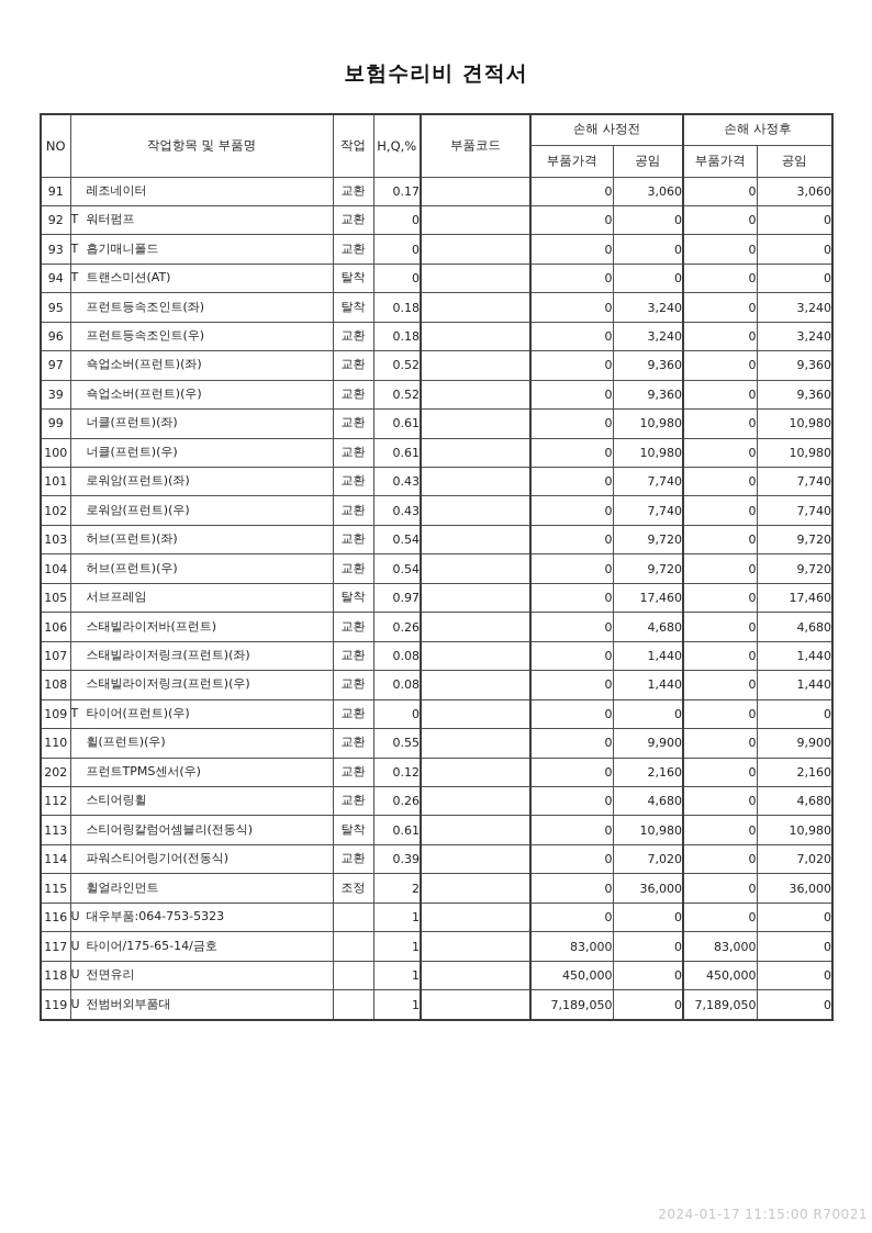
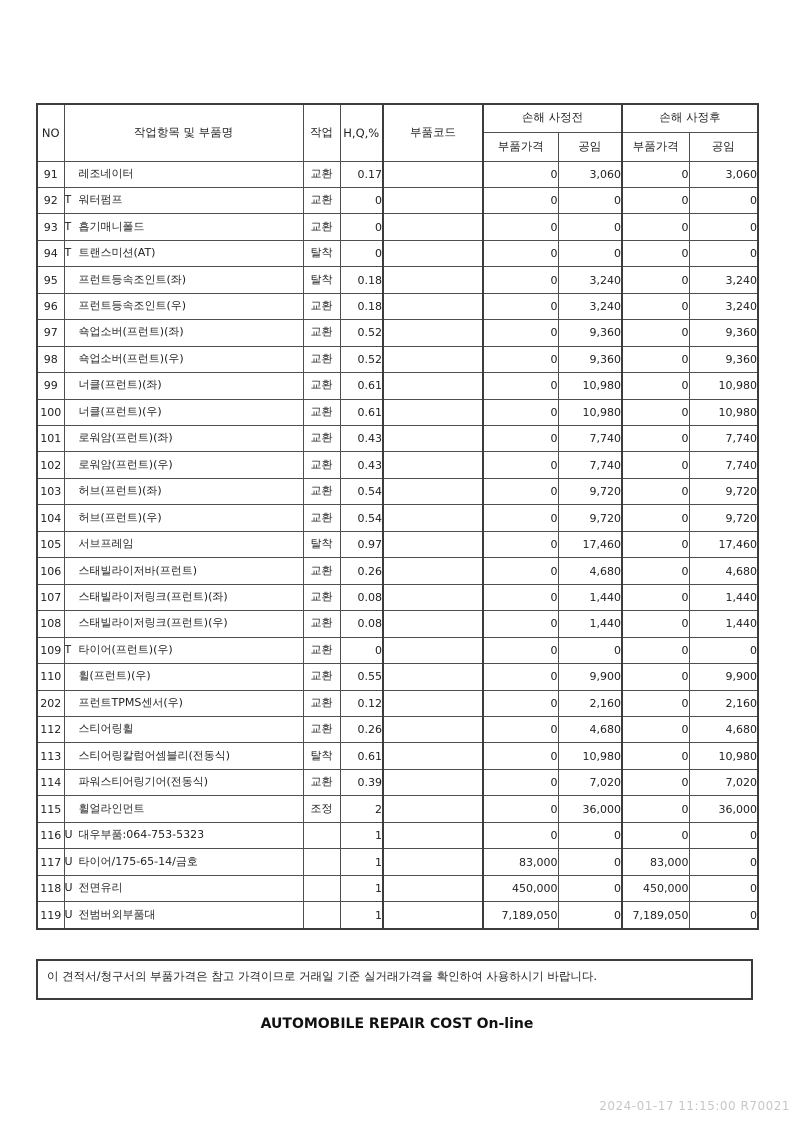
- 보험수리비 견적서
  NO	작업항목 및 부품명	작업	H,Q,%	부품코드	손해 사정전	손해 사정후
  부품가격	공임	부품가격	공임
  91	레조네이터	교환	0.17		0	3,060	0	3,060
  92	T 워터펌프	교환	0		0	0	0	0
  93	T 흡기매니폴드	교환	0		0	0	0	0
  94	T 트랜스미션(AT)	탈착	0		0	0	0	0
  95	프런트등속조인트(좌)	탈착	0.18		0	3,240	0	3,240
  96	프런트등속조인트(우)	교환	0.18		0	3,240	0	3,240
  97	쇽업소버(프런트)(좌)	교환	0.52		0	9,360	0	9,360
- 39	쇽업소버(프런트)(우)	교환	0.52		0	9,360	0	9,360
+ 98	쇽업소버(프런트)(우)	교환	0.52		0	9,360	0	9,360
  99	너클(프런트)(좌)	교환	0.61		0	10,980	0	10,980
  100	너클(프런트)(우)	교환	0.61		0	10,980	0	10,980
  101	로워암(프런트)(좌)	교환	0.43		0	7,740	0	7,740
  102	로워암(프런트)(우)	교환	0.43		0	7,740	0	7,740
  103	허브(프런트)(좌)	교환	0.54		0	9,720	0	9,720
  104	허브(프런트)(우)	교환	0.54		0	9,720	0	9,720
  105	서브프레임	탈착	0.97		0	17,460	0	17,460
  106	스태빌라이저바(프런트)	교환	0.26		0	4,680	0	4,680
  107	스태빌라이저링크(프런트)(좌)	교환	0.08		0	1,440	0	1,440
  108	스태빌라이저링크(프런트)(우)	교환	0.08		0	1,440	0	1,440
  109	T 타이어(프런트)(우)	교환	0		0	0	0	0
  110	휠(프런트)(우)	교환	0.55		0	9,900	0	9,900
  202	프런트TPMS센서(우)	교환	0.12		0	2,160	0	2,160
  112	스티어링휠	교환	0.26		0	4,680	0	4,680
  113	스티어링칼럼어셈블리(전동식)	탈착	0.61		0	10,980	0	10,980
  114	파워스티어링기어(전동식)	교환	0.39		0	7,020	0	7,020
  115	휠얼라인먼트	조정	2		0	36,000	0	36,000
  116	U 대우부품:064-753-5323		1		0	0	0	0
  117	U 타이어/175-65-14/금호		1		83,000	0	83,000	0
  118	U 전면유리		1		450,000	0	450,000	0
  119	U 전범버외부품대		1		7,189,050	0	7,189,050	0
+ 이 견적서/청구서의 부품가격은 참고 가격이므로 거래일 기준 실거래가격을 확인하여 사용하시기 바랍니다.
+ AUTOMOBILE REPAIR COST On-line
  2024-01-17 11:15:00 R70021
